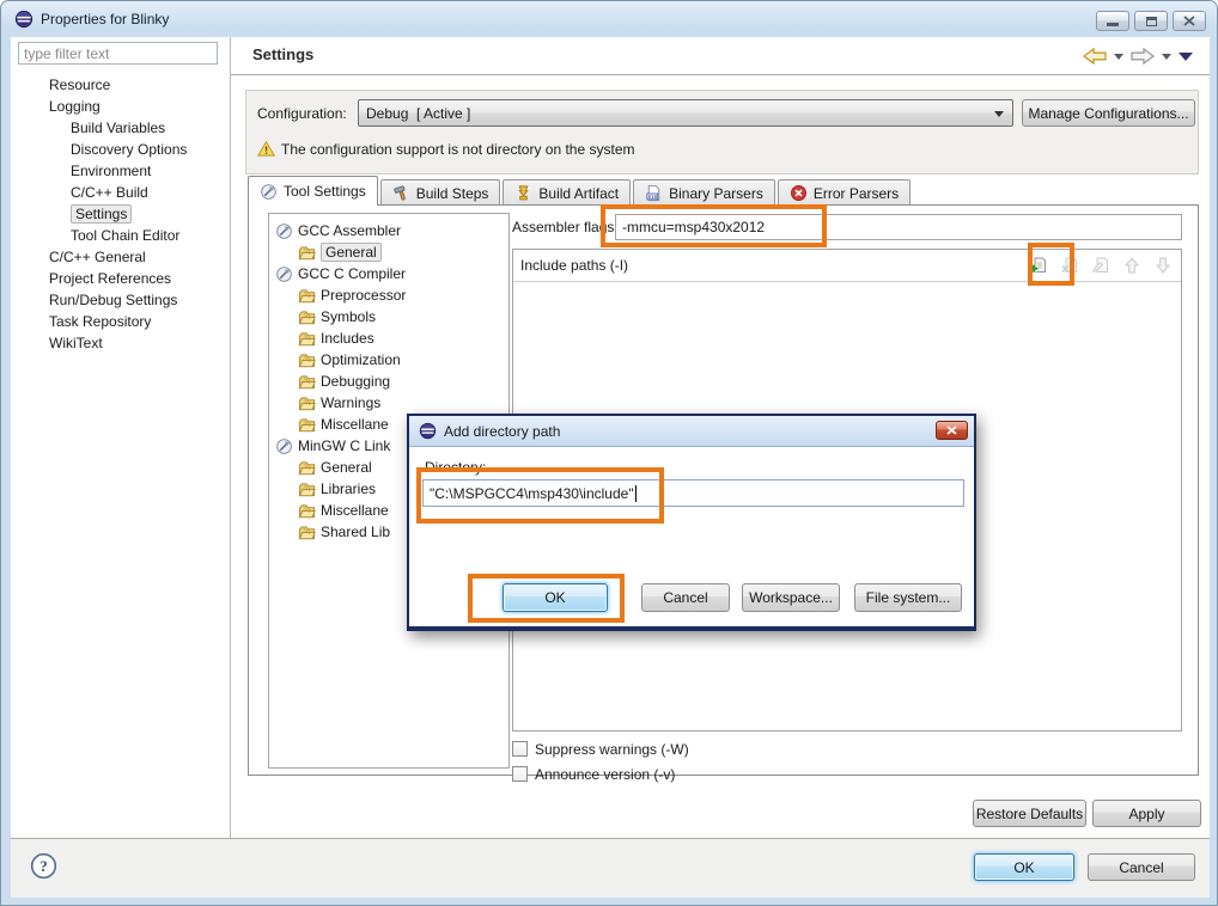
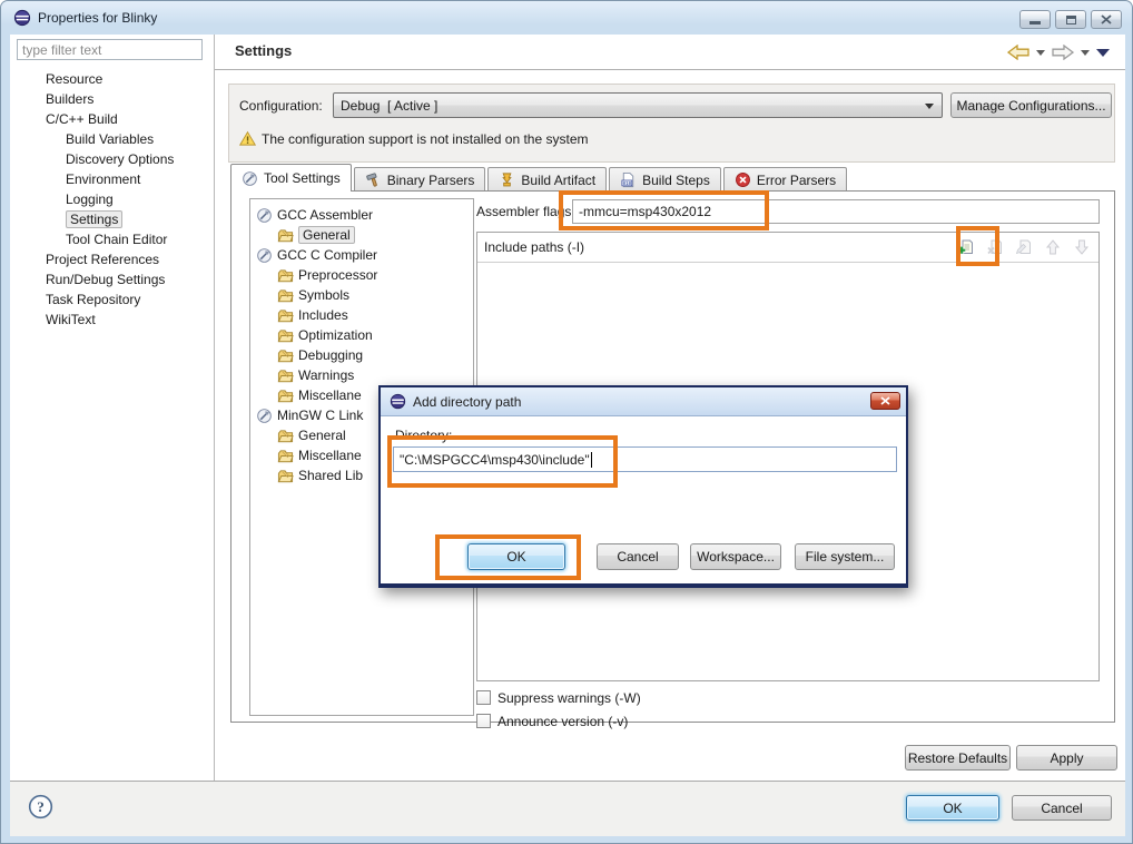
  Properties for Blinky
  type filter text
  Resource
+ Builders
- Logging
+ C/C++ Build
  Build Variables
  Discovery Options
  Environment
- C/C++ Build
+ Logging
  Settings
  Tool Chain Editor
- C/C++ General
  Project References
  Run/Debug Settings
  Task Repository
  WikiText
  Settings
  Configuration:
  Debug [ Active ]
  Manage Configurations...
- The configuration support is not directory on the system
+ The configuration support is not installed on the system
  Tool Settings
- Build Steps
+ Binary Parsers
  Build Artifact
- Binary Parsers
+ Build Steps
  Error Parsers
  GCC Assembler
  General
  GCC C Compiler
  Preprocessor
  Symbols
  Includes
  Optimization
  Debugging
  Warnings
  Miscellane
  MinGW C Link
  General
- Libraries
  Miscellane
  Shared Lib
  Assembler flags
  -mmcu=msp430x2012
  Include paths (-I)
  Suppress warnings (-W)
  Announce version (-v)
  Restore Defaults
  Apply
  OK
  Cancel
  Add directory path
  Directory:
  "C:\MSPGCC4\msp430\include"
  OK
  Cancel
  Workspace...
  File system...
